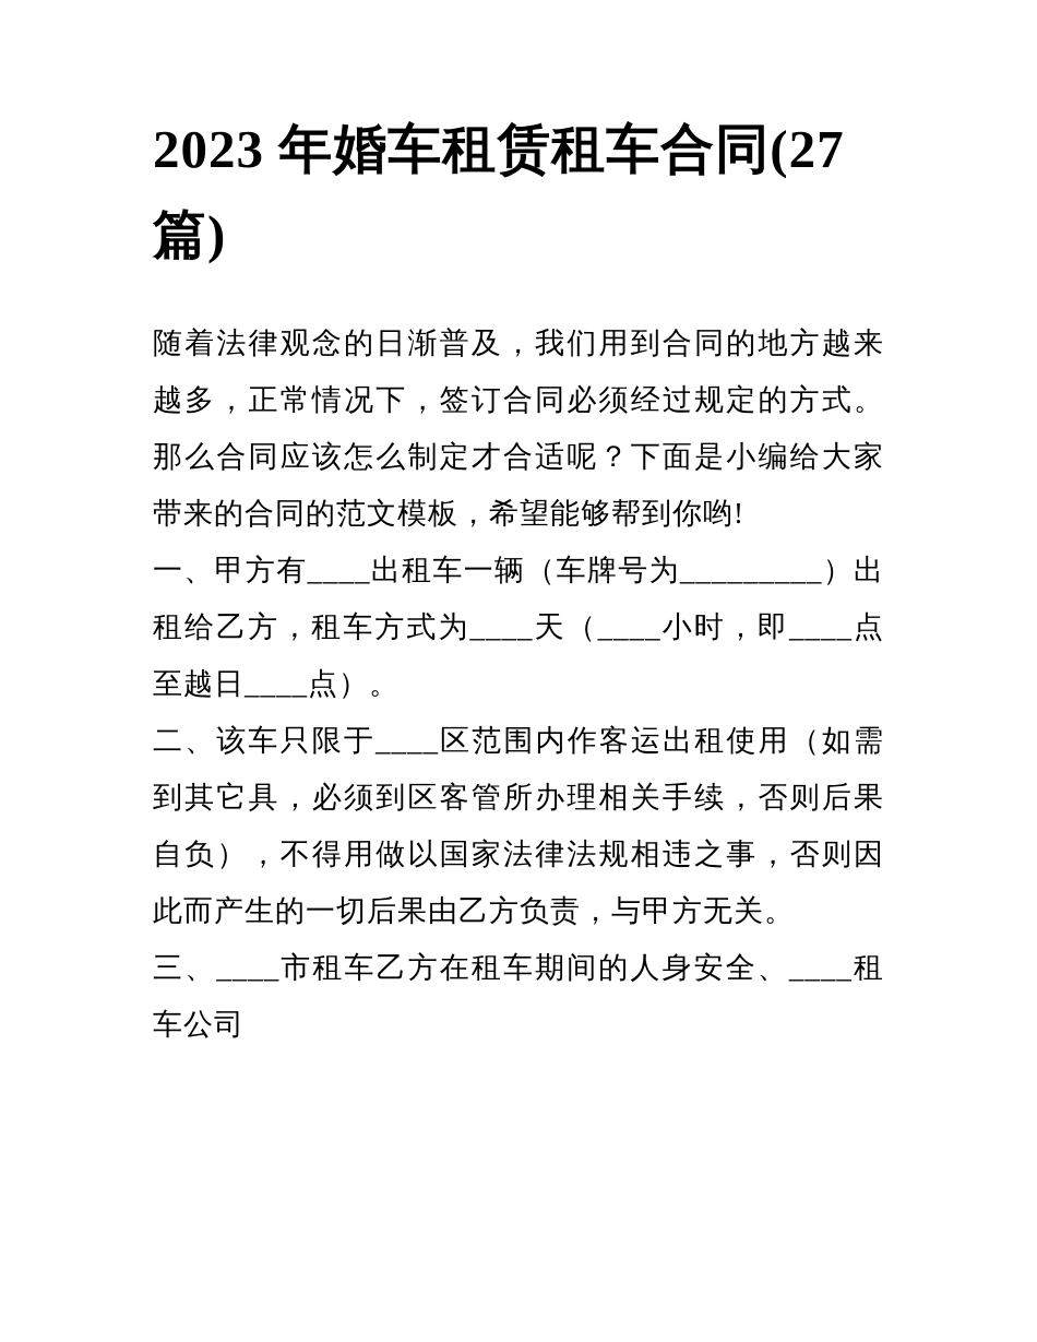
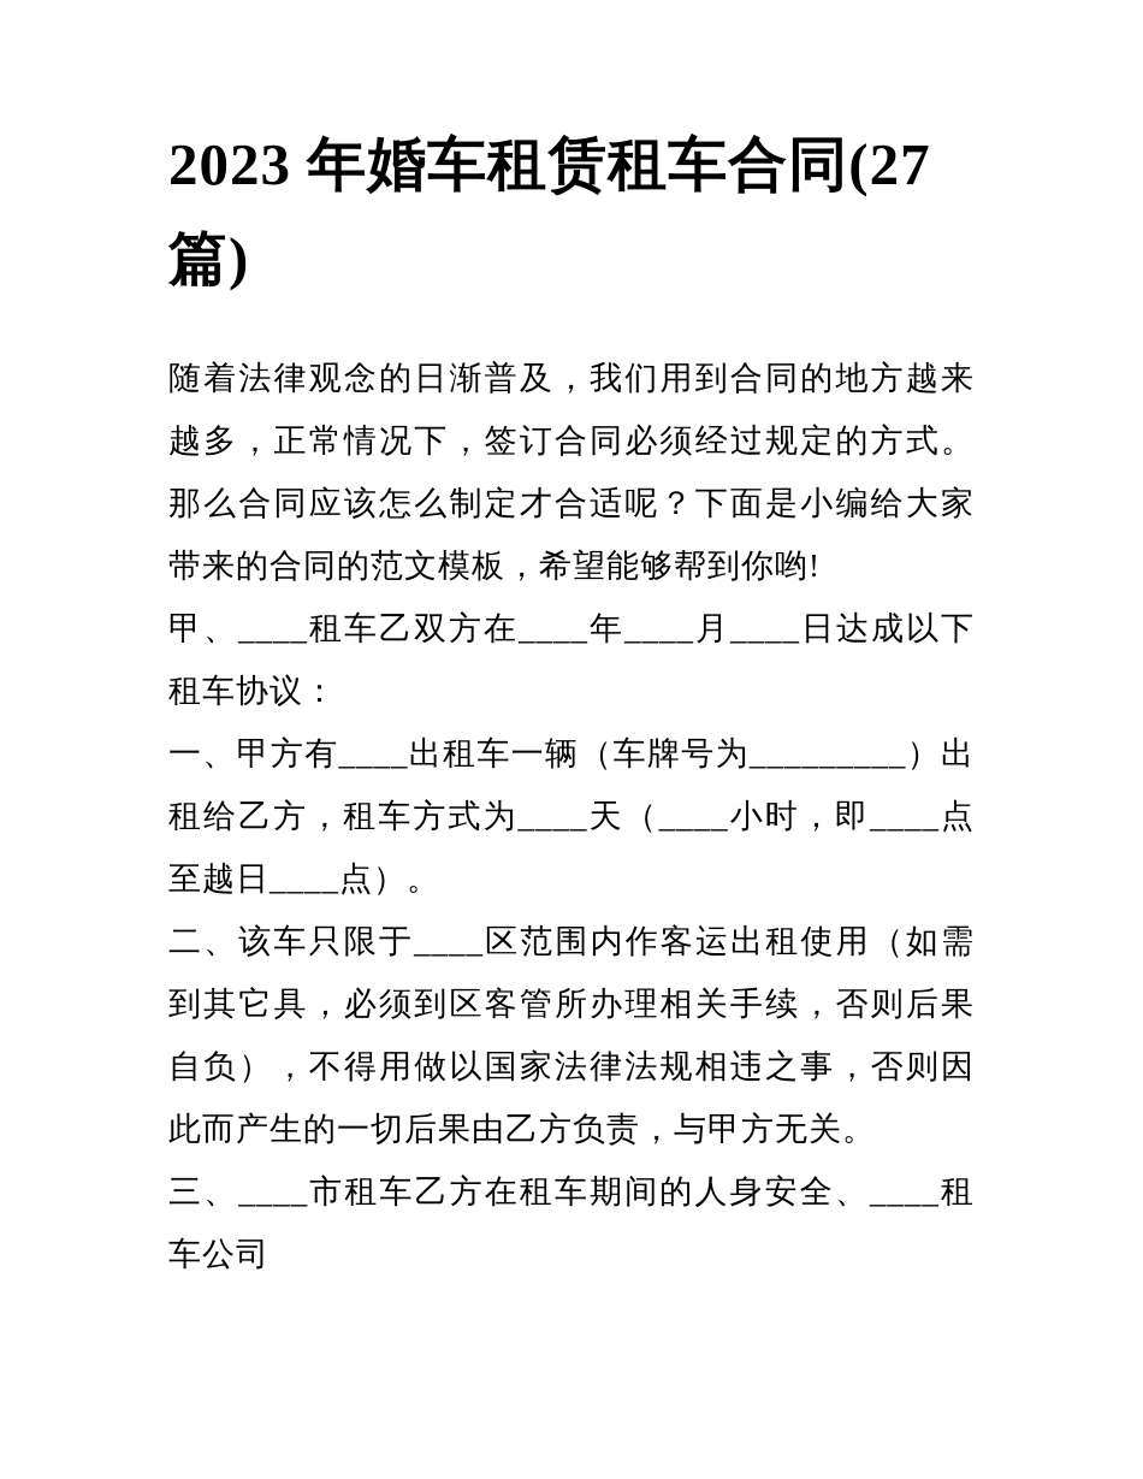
  2023 年婚车租赁租车合同(27
  篇)
  随着法律观念的日渐普及，我们用到合同的地方越来越多，正常情况下，签订合同必须经过规定的方式。那么合同应该怎么制定才合适呢？下面是小编给大家带来的合同的范文模板，希望能够帮到你哟!
+ 甲、____租车乙双方在____年____月____日达成以下租车协议：
  一、甲方有____出租车一辆（车牌号为_________）出租给乙方，租车方式为____天（____小时，即____点至越日____点）。
  二、该车只限于____区范围内作客运出租使用（如需到其它具，必须到区客管所办理相关手续，否则后果自负），不得用做以国家法律法规相违之事，否则因此而产生的一切后果由乙方负责，与甲方无关。
  三、____市租车乙方在租车期间的人身安全、____租车公司
